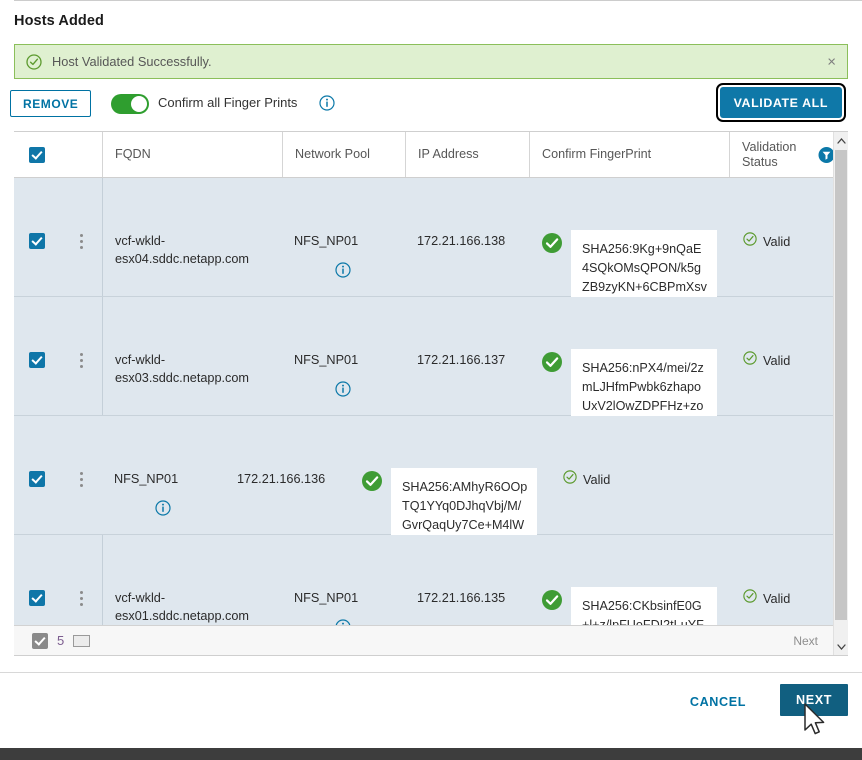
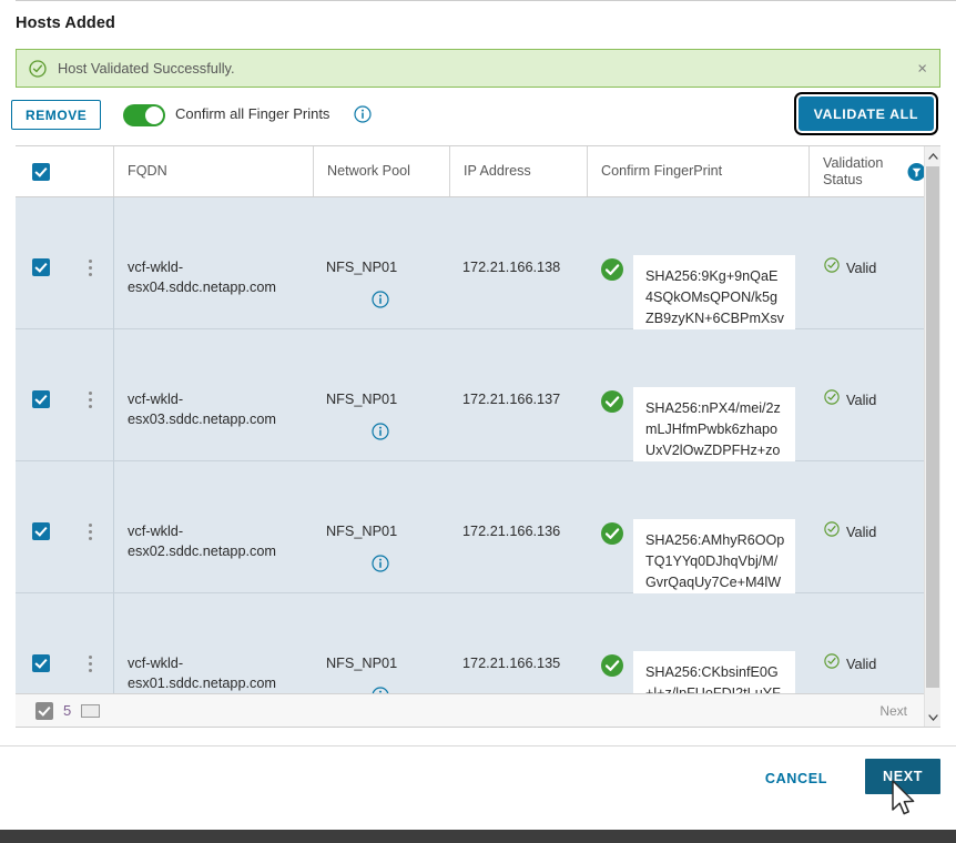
  Hosts Added
  Host Validated Successfully.
  ×
  REMOVE
  Confirm all Finger Prints
  VALIDATE ALL
  FQDN
  Network Pool
  IP Address
  Confirm FingerPrint
  Validation Status
  vcf-wkld-esx04.sddc.netapp.com
  NFS_NP01
  172.21.166.138
  SHA256:9Kg+9nQaE4SQkOMsQPON/k5gZB9zyKN+6CBPmXsv
  Valid
  vcf-wkld-esx03.sddc.netapp.com
  NFS_NP01
  172.21.166.137
  SHA256:nPX4/mei/2zmLJHfmPwbk6zhapoUxV2lOwZDPFHz+zo
  Valid
+ vcf-wkld-esx02.sddc.netapp.com
  NFS_NP01
  172.21.166.136
  SHA256:AMhyR6OOpTQ1YYq0DJhqVbj/M/GvrQaqUy7Ce+M4lW
  Valid
  vcf-wkld-esx01.sddc.netapp.com
  NFS_NP01
  172.21.166.135
  Valid
  5
  Next
  CANCEL
  NEXT
